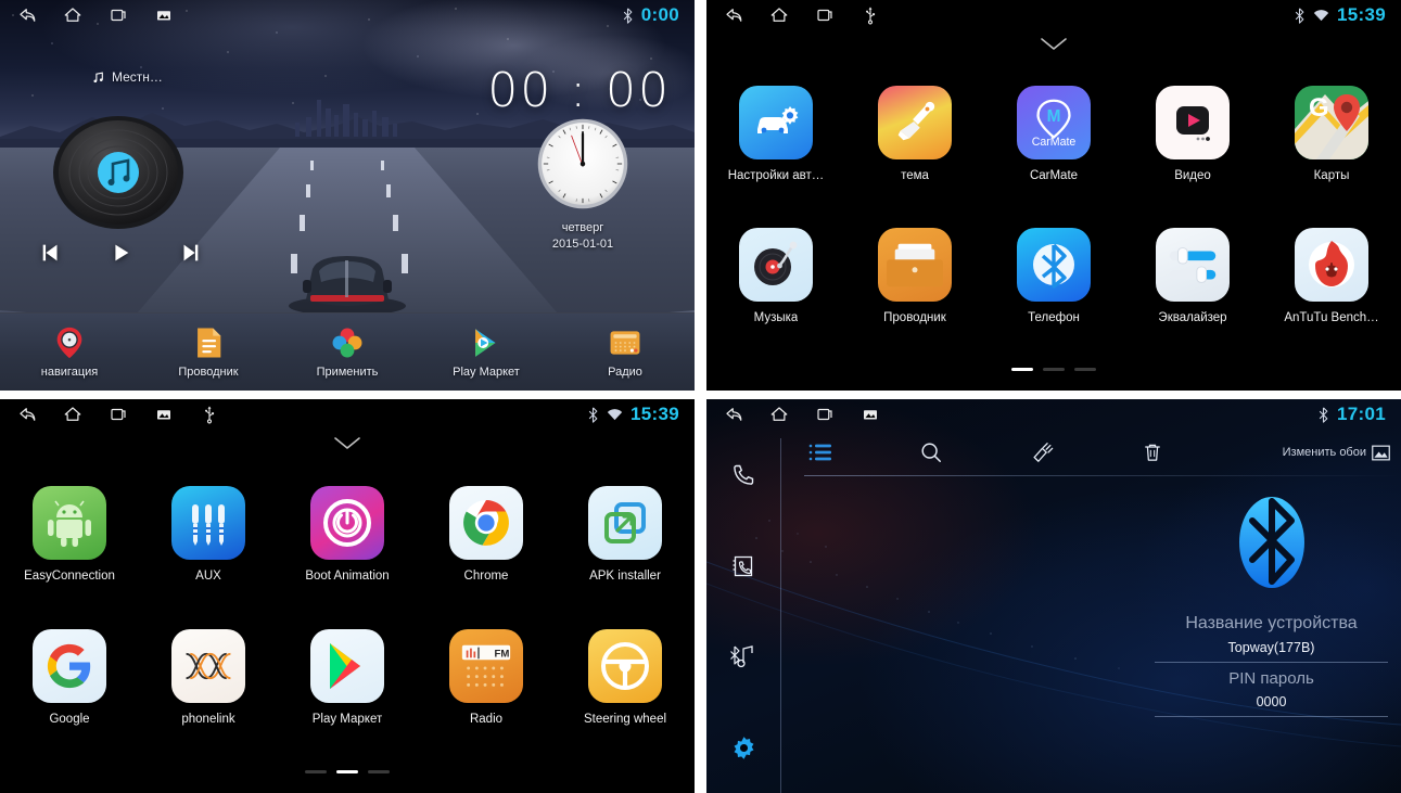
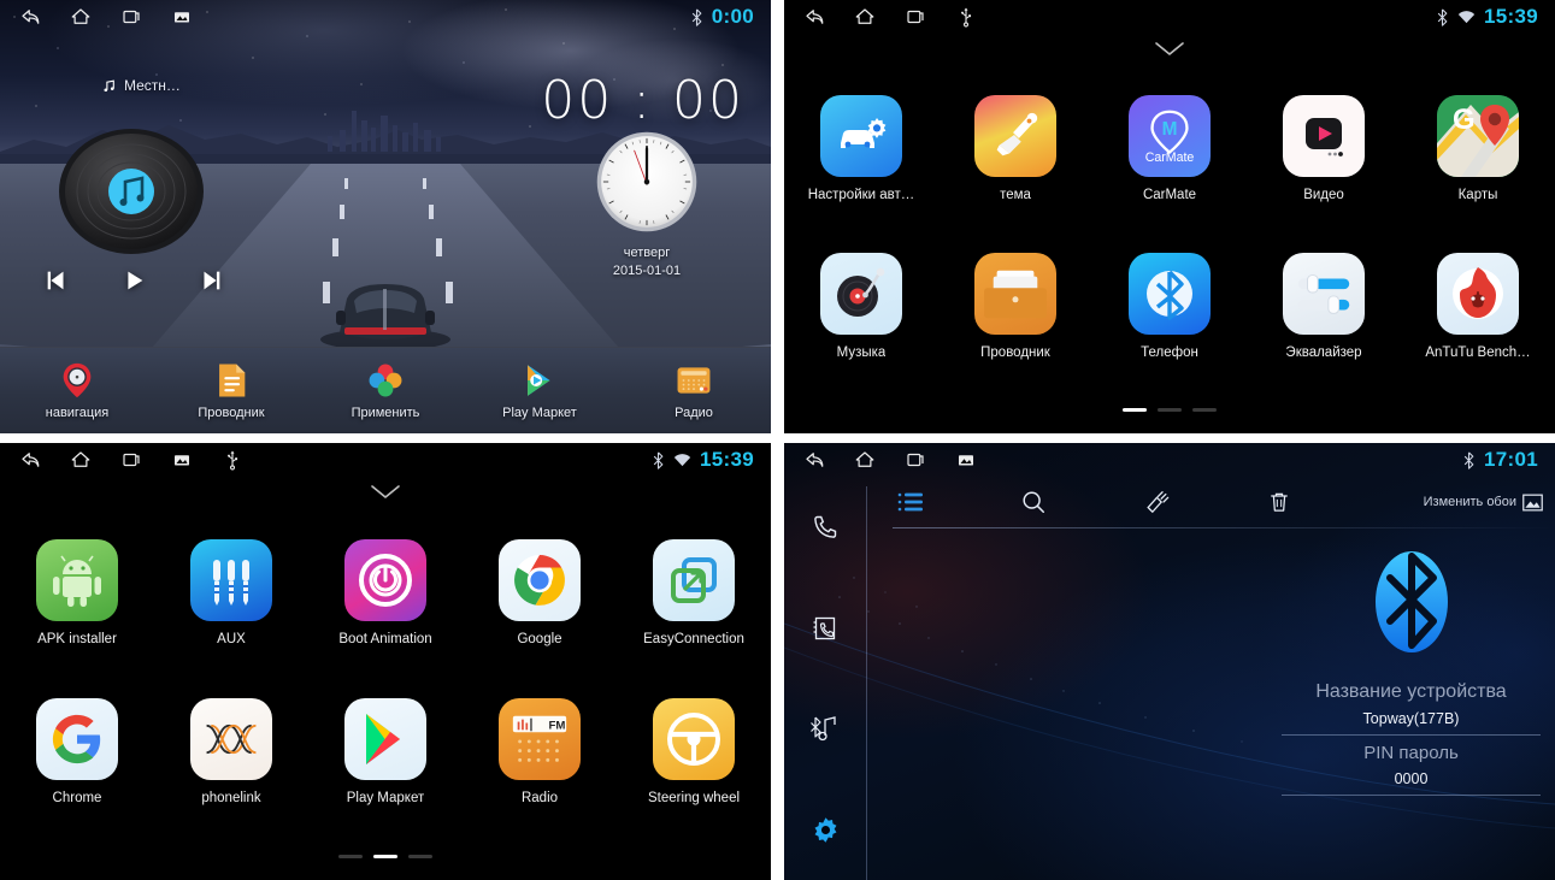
  0:00
  Местн…
  00 : 00
  четверг
  2015-01-01
  навигация
  Проводник
  Применить
  Play Маркет
  Радио
  15:39
  Настройки авт…
  тема
  M
  CarMate
  CarMate
  Видео
  G
  Карты
  Музыка
  Проводник
  Телефон
  Эквалайзер
  AnTuTu Bench…
  15:39
- EasyConnection
+ APK installer
  AUX
  Boot Animation
- Chrome
+ Google
- APK installer
+ EasyConnection
- Google
+ Chrome
  phonelink
  Play Маркет
  FM
  Radio
  Steering wheel
  17:01
  Изменить обои
  Название устройства
  Topway(177B)
  PIN пароль
  0000
